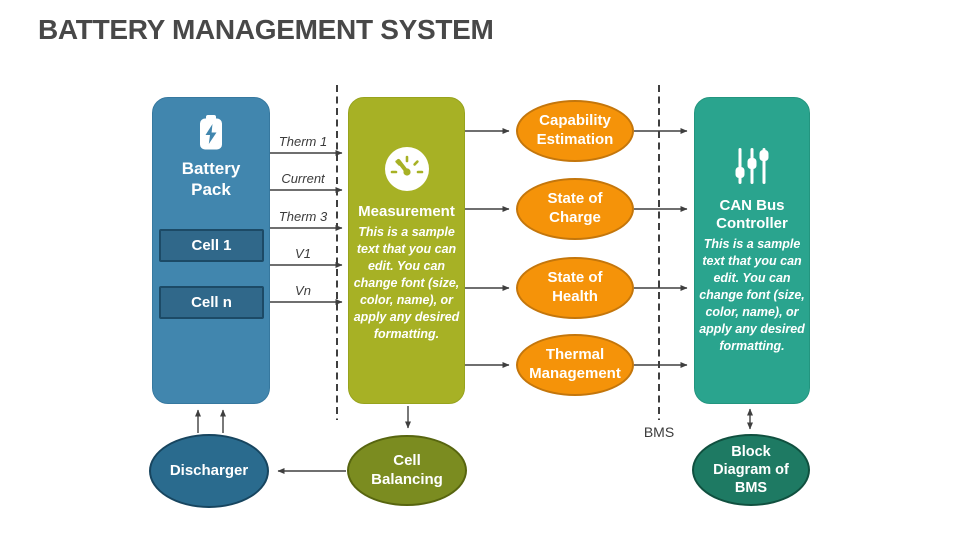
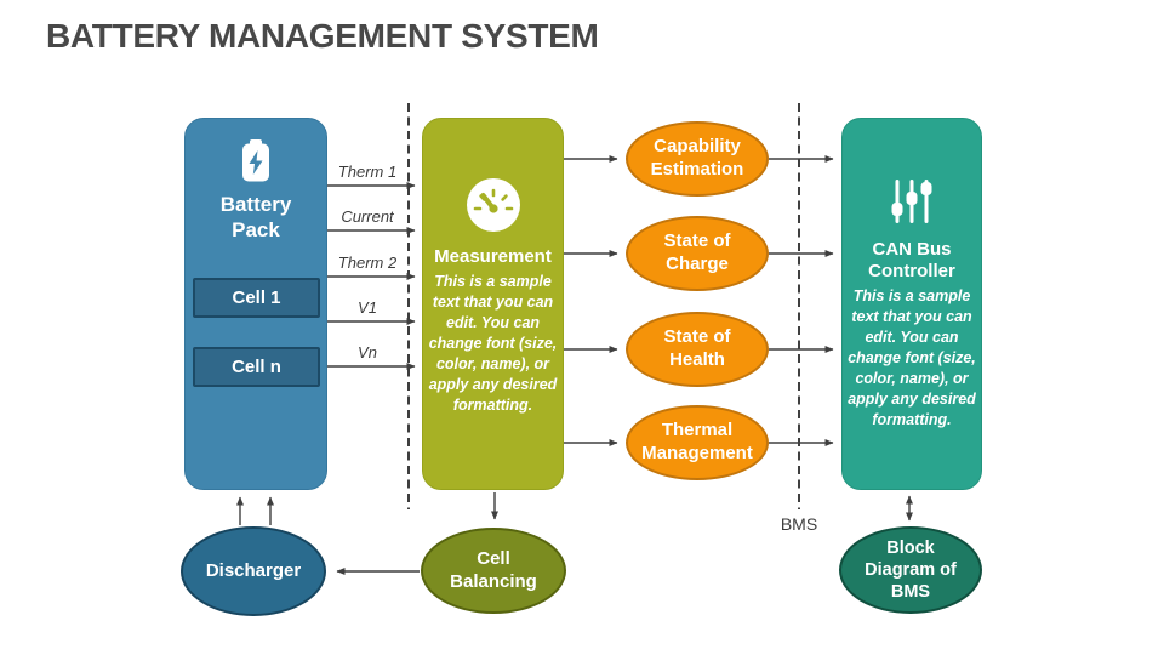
  BATTERY MANAGEMENT SYSTEM
  Battery Pack
  Cell 1
  Cell n
  Therm 1
  Current
- Therm 3
+ Therm 2
  V1
  Vn
  Measurement
  This is a sample text that you can edit. You can change font (size, color, name), or apply any desired formatting.
  Capability Estimation
  State of Charge
  State of Health
  Thermal Management
  CAN Bus Controller
  This is a sample text that you can edit. You can change font (size, color, name), or apply any desired formatting.
  BMS
  Discharger
  Cell Balancing
  Block Diagram of BMS
